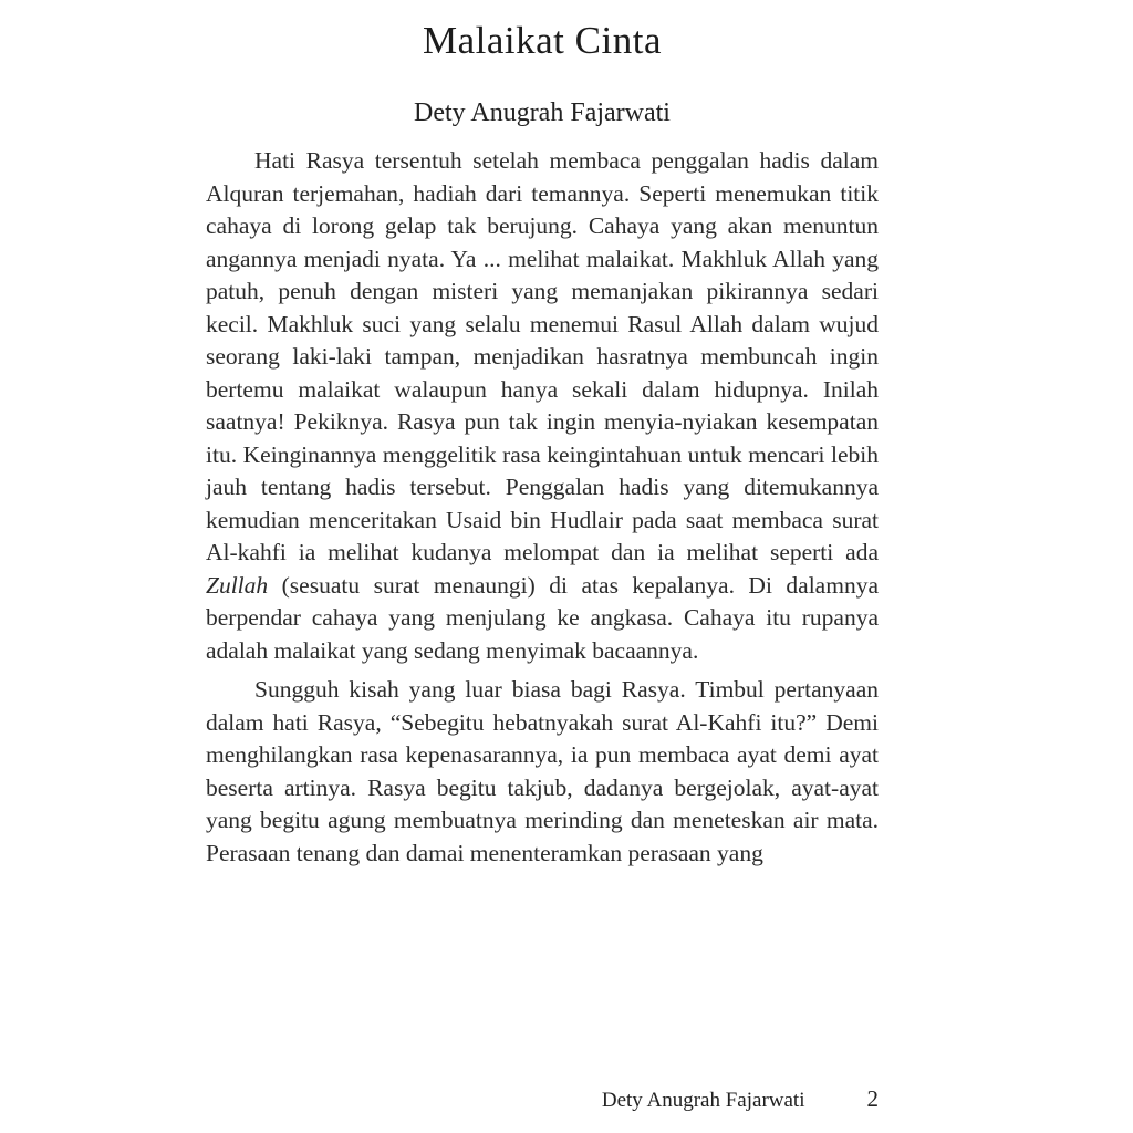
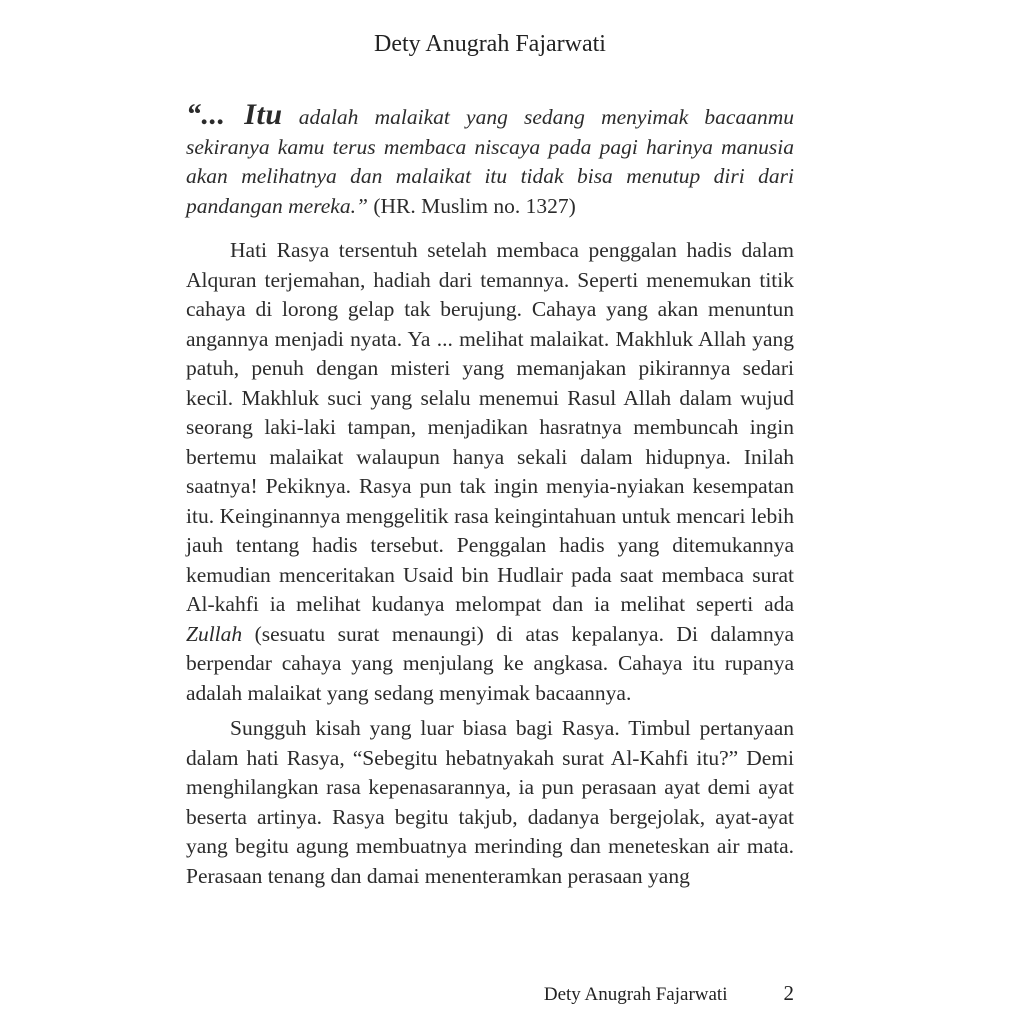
- Malaikat Cinta
  Dety Anugrah Fajarwati
+ “... Itu adalah malaikat yang sedang menyimak bacaanmu sekiranya kamu terus membaca niscaya pada pagi harinya manusia akan melihatnya dan malaikat itu tidak bisa menutup diri dari pandangan mereka.” (HR. Muslim no. 1327)
  Hati Rasya tersentuh setelah membaca penggalan hadis dalam Alquran terjemahan, hadiah dari temannya. Seperti menemukan titik cahaya di lorong gelap tak berujung. Cahaya yang akan menuntun angannya menjadi nyata. Ya ... melihat malaikat. Makhluk Allah yang patuh, penuh dengan misteri yang memanjakan pikirannya sedari kecil. Makhluk suci yang selalu menemui Rasul Allah dalam wujud seorang laki-laki tampan, menjadikan hasratnya membuncah ingin bertemu malaikat walaupun hanya sekali dalam hidupnya. Inilah saatnya! Pekiknya. Rasya pun tak ingin menyia-nyiakan kesempatan itu. Keinginannya menggelitik rasa keingintahuan untuk mencari lebih jauh tentang hadis tersebut. Penggalan hadis yang ditemukannya kemudian menceritakan Usaid bin Hudlair pada saat membaca surat Al-kahfi ia melihat kudanya melompat dan ia melihat seperti ada Zullah (sesuatu surat menaungi) di atas kepalanya. Di dalamnya berpendar cahaya yang menjulang ke angkasa. Cahaya itu rupanya adalah malaikat yang sedang menyimak bacaannya.
- Sungguh kisah yang luar biasa bagi Rasya. Timbul pertanyaan dalam hati Rasya, “Sebegitu hebatnyakah surat Al-Kahfi itu?” Demi menghilangkan rasa kepenasarannya, ia pun membaca ayat demi ayat beserta artinya. Rasya begitu takjub, dadanya bergejolak, ayat-ayat yang begitu agung membuatnya merinding dan meneteskan air mata. Perasaan tenang dan damai menenteramkan perasaan yang
+ Sungguh kisah yang luar biasa bagi Rasya. Timbul pertanyaan dalam hati Rasya, “Sebegitu hebatnyakah surat Al-Kahfi itu?” Demi menghilangkan rasa kepenasarannya, ia pun perasaan ayat demi ayat beserta artinya. Rasya begitu takjub, dadanya bergejolak, ayat-ayat yang begitu agung membuatnya merinding dan meneteskan air mata. Perasaan tenang dan damai menenteramkan perasaan yang
  Dety Anugrah Fajarwati
  2
